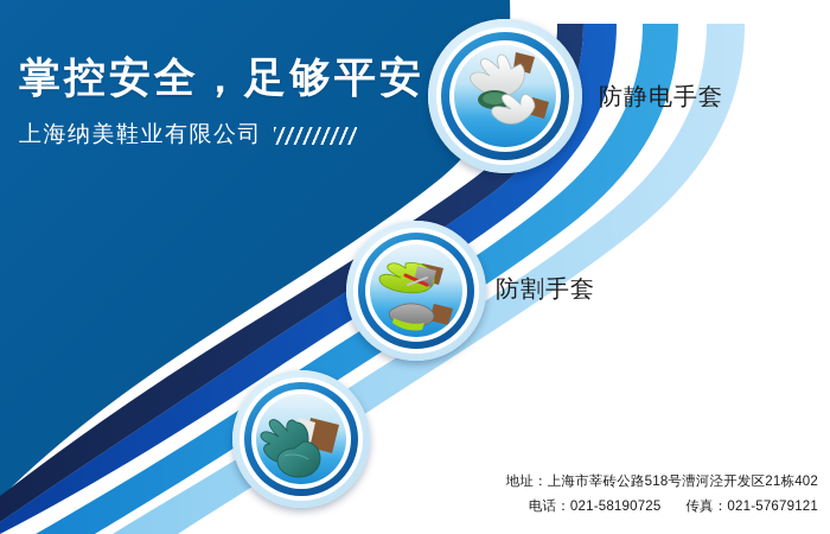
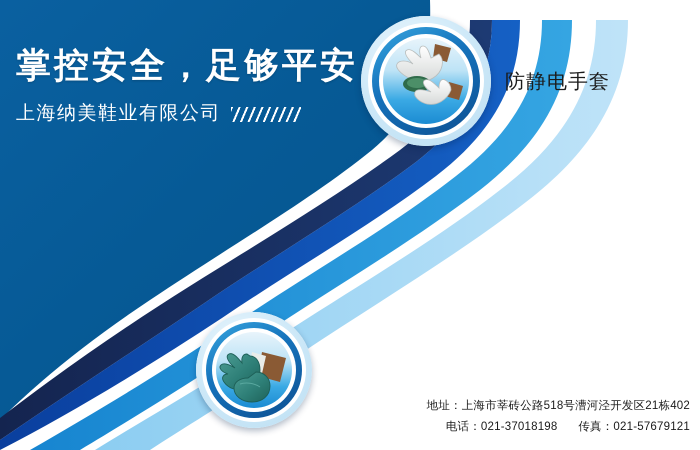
  掌控安全，足够平安
  上海纳美鞋业有限公司
  防静电手套
- 防割手套
  地址：上海市莘砖公路518号漕河泾开发区21栋402
- 电话：021-58190725 传真：021-57679121
+ 电话：021-37018198 传真：021-57679121
